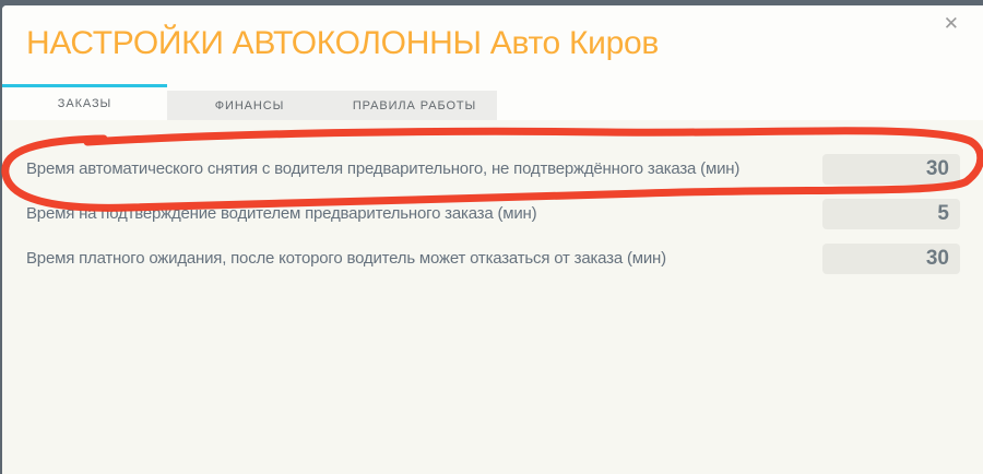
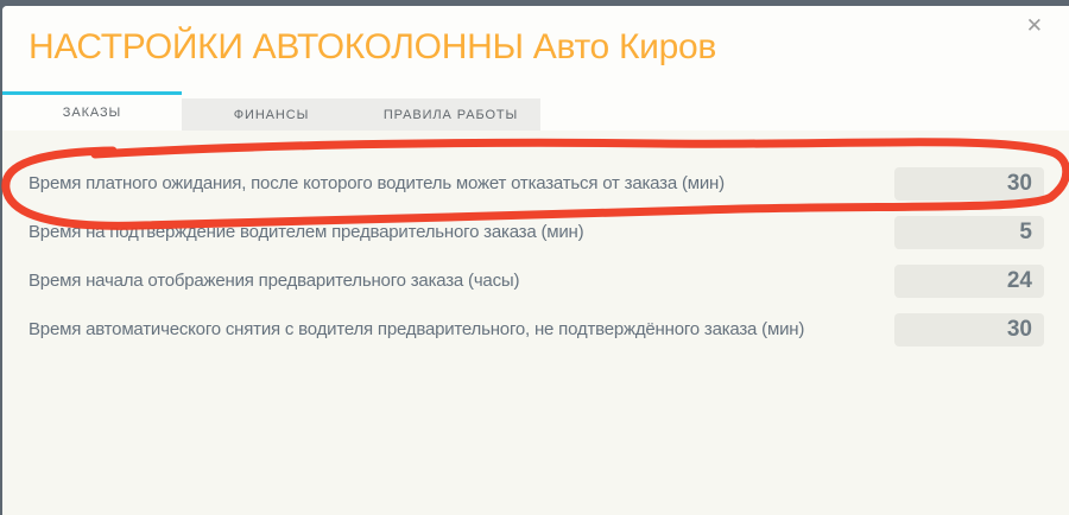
  НАСТРОЙКИ АВТОКОЛОННЫ Авто Киров
  ✕
  ЗАКАЗЫ
  ФИНАНСЫ
  ПРАВИЛА РАБОТЫ
- Время автоматического снятия с водителя предварительного, не подтверждённого заказа (мин)
+ Время платного ожидания, после которого водитель может отказаться от заказа (мин)
  30
  Время на подтверждение водителем предварительного заказа (мин)
  5
+ Время начала отображения предварительного заказа (часы)
+ 24
- Время платного ожидания, после которого водитель может отказаться от заказа (мин)
+ Время автоматического снятия с водителя предварительного, не подтверждённого заказа (мин)
  30
